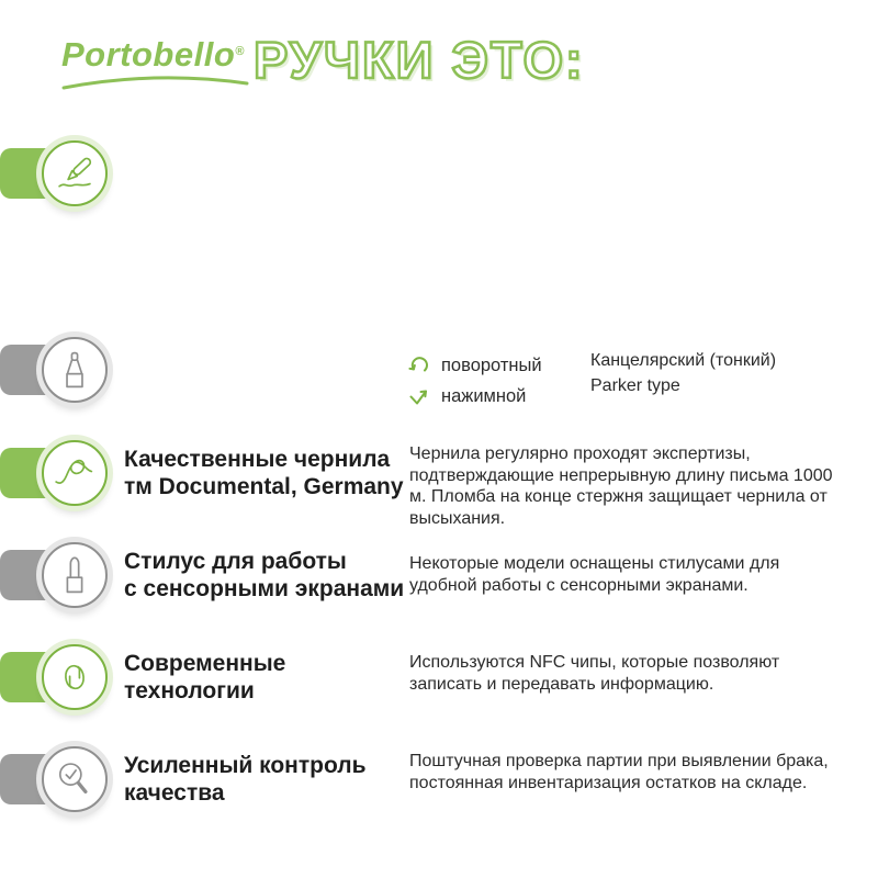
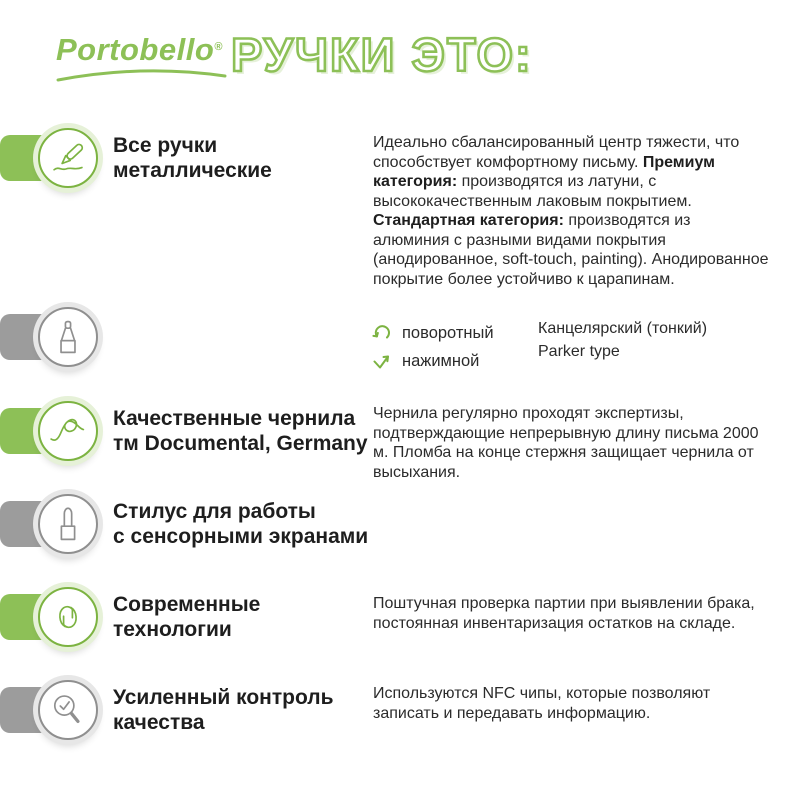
  Portobello®
  РУЧКИ ЭТО:
+ Все ручки
+ металлические
+ Идеально сбалансированный центр тяжести, что способствует комфортному письму. Премиум категория: производятся из латуни, с высококачественным лаковым покрытием. Стандартная категория: производятся из алюминия с разными видами покрытия (анодированное, soft-touch, painting). Анодированное покрытие более устойчиво к царапинам.
  поворотный
  нажимной
  Канцелярский (тонкий)
  Parker type
  Качественные чернила
  тм Documental, Germany
- Чернила регулярно проходят экспертизы, подтверждающие непрерывную длину письма 1000 м. Пломба на конце стержня защищает чернила от высыхания.
+ Чернила регулярно проходят экспертизы, подтверждающие непрерывную длину письма 2000 м. Пломба на конце стержня защищает чернила от высыхания.
  Стилус для работы
  с сенсорными экранами
- Некоторые модели оснащены стилусами для удобной работы с сенсорными экранами.
  Современные
  технологии
- Используются NFC чипы, которые позволяют записать и передавать информацию.
+ Поштучная проверка партии при выявлении брака, постоянная инвентаризация остатков на складе.
  Усиленный контроль
  качества
- Поштучная проверка партии при выявлении брака, постоянная инвентаризация остатков на складе.
+ Используются NFC чипы, которые позволяют записать и передавать информацию.
